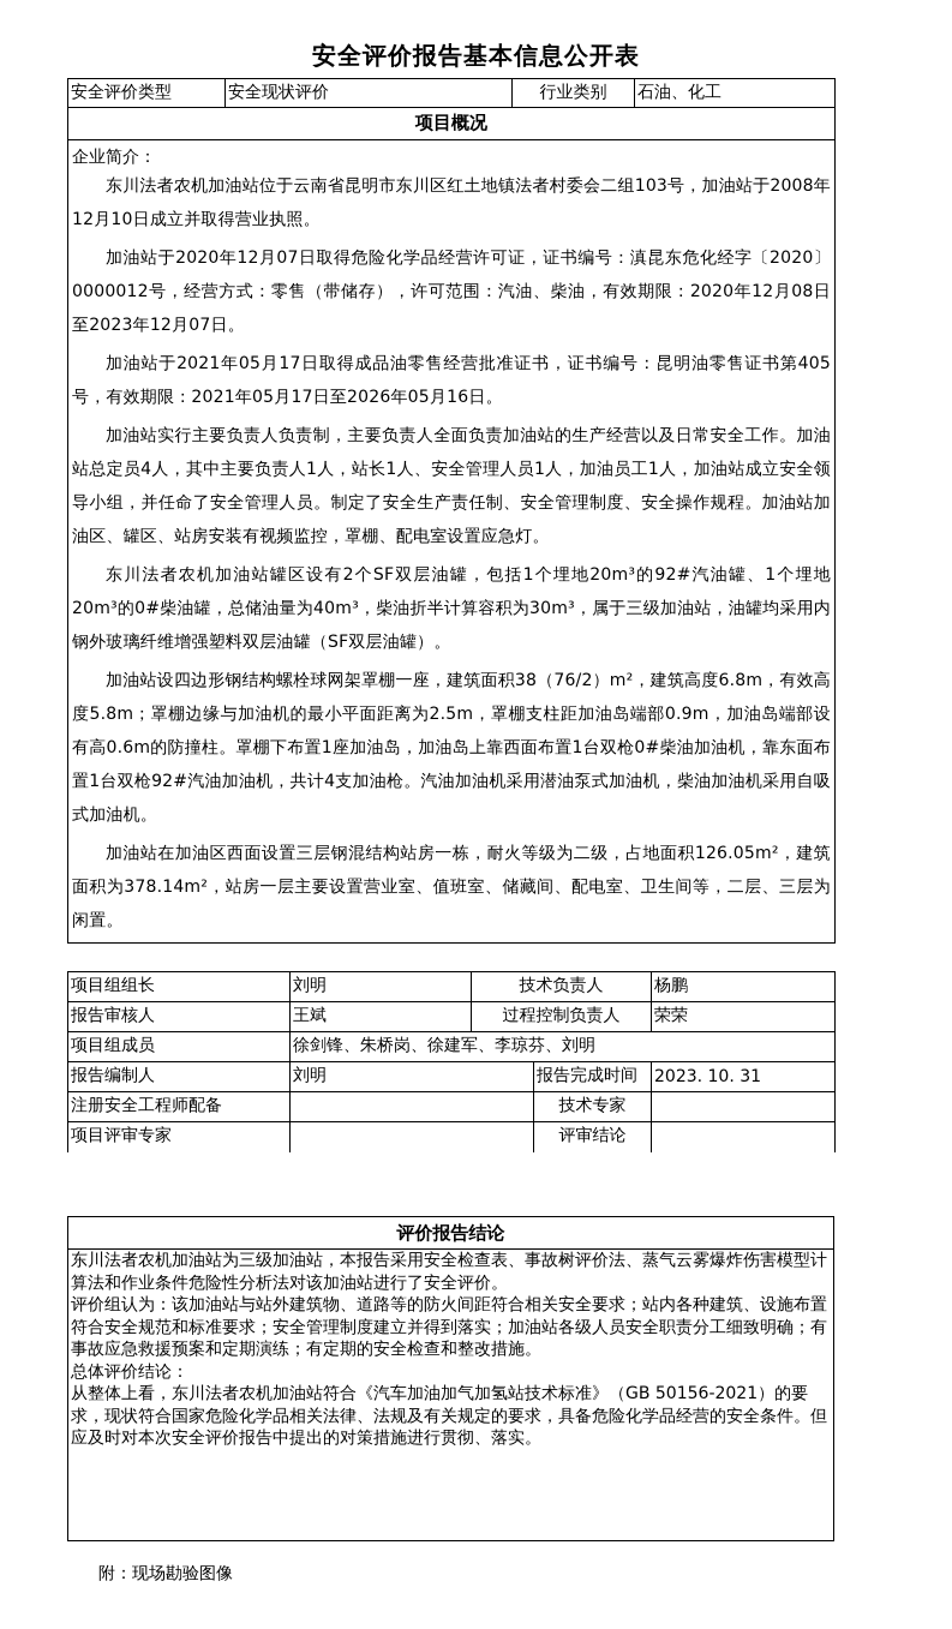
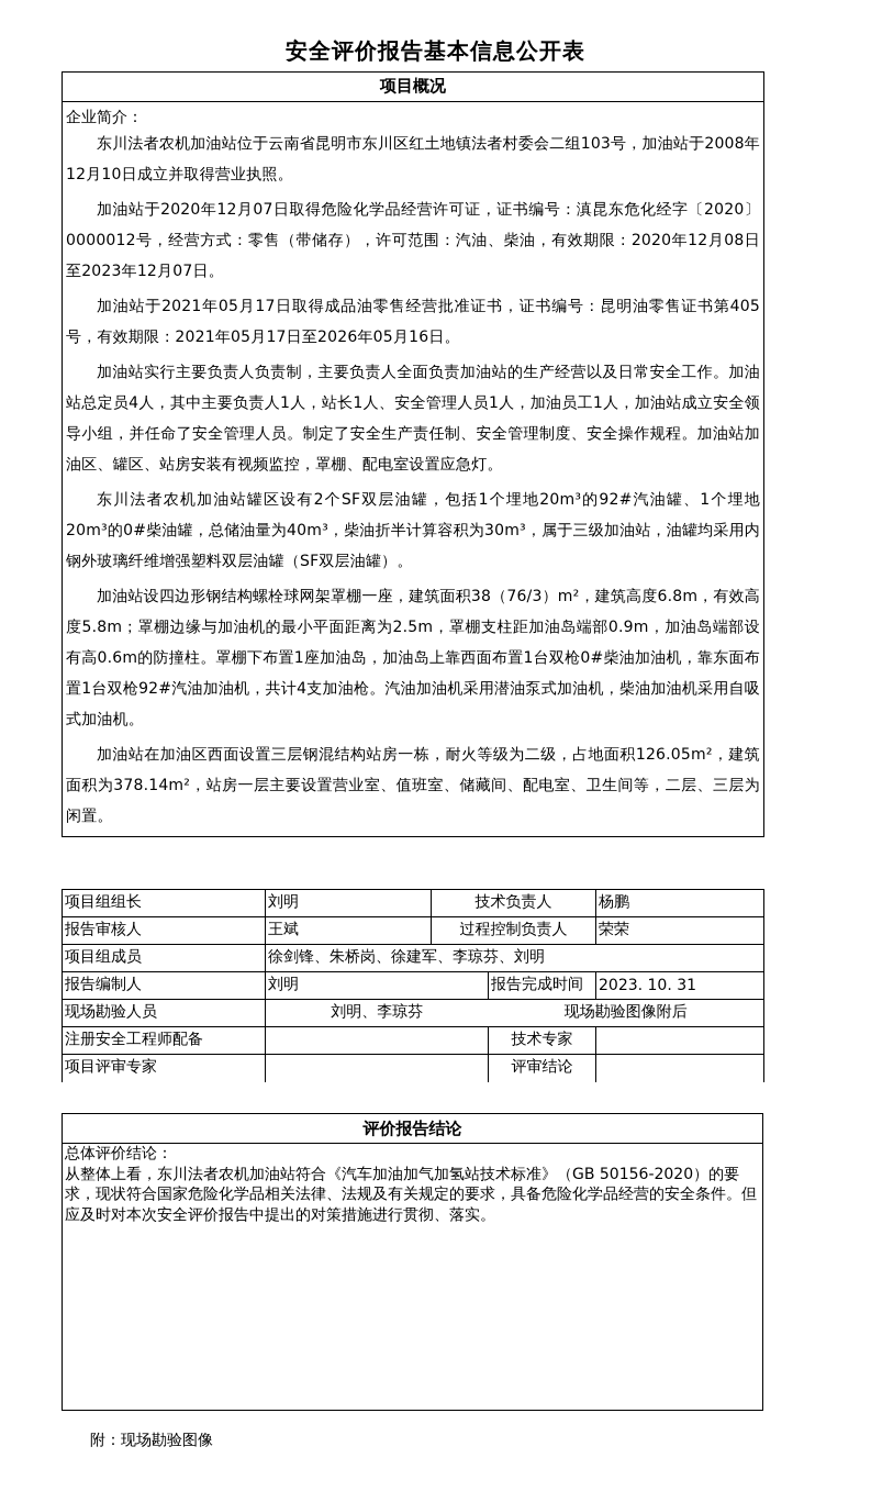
  安全评价报告基本信息公开表
- 安全评价类型	安全现状评价	行业类别	石油、化工
  项目概况
- 企业简介： 东川法者农机加油站位于云南省昆明市东川区红土地镇法者村委会二组103号，加油站于2008年12月10日成立并取得营业执照。 加油站于2020年12月07日取得危险化学品经营许可证，证书编号：滇昆东危化经字〔2020〕0000012号，经营方式：零售（带储存），许可范围：汽油、柴油，有效期限：2020年12月08日至2023年12月07日。 加油站于2021年05月17日取得成品油零售经营批准证书，证书编号：昆明油零售证书第405号，有效期限：2021年05月17日至2026年05月16日。 加油站实行主要负责人负责制，主要负责人全面负责加油站的生产经营以及日常安全工作。加油站总定员4人，其中主要负责人1人，站长1人、安全管理人员1人，加油员工1人，加油站成立安全领导小组，并任命了安全管理人员。制定了安全生产责任制、安全管理制度、安全操作规程。加油站加油区、罐区、站房安装有视频监控，罩棚、配电室设置应急灯。 东川法者农机加油站罐区设有2个SF双层油罐，包括1个埋地20m³的92#汽油罐、1个埋地20m³的0#柴油罐，总储油量为40m³，柴油折半计算容积为30m³，属于三级加油站，油罐均采用内钢外玻璃纤维增强塑料双层油罐（SF双层油罐）。 加油站设四边形钢结构螺栓球网架罩棚一座，建筑面积38（76/2）m²，建筑高度6.8m，有效高度5.8m；罩棚边缘与加油机的最小平面距离为2.5m，罩棚支柱距加油岛端部0.9m，加油岛端部设有高0.6m的防撞柱。罩棚下布置1座加油岛，加油岛上靠西面布置1台双枪0#柴油加油机，靠东面布置1台双枪92#汽油加油机，共计4支加油枪。汽油加油机采用潜油泵式加油机，柴油加油机采用自吸式加油机。 加油站在加油区西面设置三层钢混结构站房一栋，耐火等级为二级，占地面积126.05m²，建筑面积为378.14m²，站房一层主要设置营业室、值班室、储藏间、配电室、卫生间等，二层、三层为闲置。
+ 企业简介： 东川法者农机加油站位于云南省昆明市东川区红土地镇法者村委会二组103号，加油站于2008年12月10日成立并取得营业执照。 加油站于2020年12月07日取得危险化学品经营许可证，证书编号：滇昆东危化经字〔2020〕0000012号，经营方式：零售（带储存），许可范围：汽油、柴油，有效期限：2020年12月08日至2023年12月07日。 加油站于2021年05月17日取得成品油零售经营批准证书，证书编号：昆明油零售证书第405号，有效期限：2021年05月17日至2026年05月16日。 加油站实行主要负责人负责制，主要负责人全面负责加油站的生产经营以及日常安全工作。加油站总定员4人，其中主要负责人1人，站长1人、安全管理人员1人，加油员工1人，加油站成立安全领导小组，并任命了安全管理人员。制定了安全生产责任制、安全管理制度、安全操作规程。加油站加油区、罐区、站房安装有视频监控，罩棚、配电室设置应急灯。 东川法者农机加油站罐区设有2个SF双层油罐，包括1个埋地20m³的92#汽油罐、1个埋地20m³的0#柴油罐，总储油量为40m³，柴油折半计算容积为30m³，属于三级加油站，油罐均采用内钢外玻璃纤维增强塑料双层油罐（SF双层油罐）。 加油站设四边形钢结构螺栓球网架罩棚一座，建筑面积38（76/3）m²，建筑高度6.8m，有效高度5.8m；罩棚边缘与加油机的最小平面距离为2.5m，罩棚支柱距加油岛端部0.9m，加油岛端部设有高0.6m的防撞柱。罩棚下布置1座加油岛，加油岛上靠西面布置1台双枪0#柴油加油机，靠东面布置1台双枪92#汽油加油机，共计4支加油枪。汽油加油机采用潜油泵式加油机，柴油加油机采用自吸式加油机。 加油站在加油区西面设置三层钢混结构站房一栋，耐火等级为二级，占地面积126.05m²，建筑面积为378.14m²，站房一层主要设置营业室、值班室、储藏间、配电室、卫生间等，二层、三层为闲置。
  项目组组长	刘明	技术负责人	杨鹏
  报告审核人	王斌	过程控制负责人	荣荣
  项目组成员	徐剑锋、朱桥岗、徐建军、李琼芬、刘明
  报告编制人	刘明	报告完成时间	2023. 10. 31
+ 现场勘验人员	刘明、李琼芬	现场勘验图像附后
  注册安全工程师配备		技术专家
  项目评审专家		评审结论
  评价报告结论
- 东川法者农机加油站为三级加油站，本报告采用安全检查表、事故树评价法、蒸气云雾爆炸伤害模型计算法和作业条件危险性分析法对该加油站进行了安全评价。
- 评价组认为：该加油站与站外建筑物、道路等的防火间距符合相关安全要求；站内各种建筑、设施布置符合安全规范和标准要求；安全管理制度建立并得到落实；加油站各级人员安全职责分工细致明确；有事故应急救援预案和定期演练；有定期的安全检查和整改措施。
  总体评价结论：
- 从整体上看，东川法者农机加油站符合《汽车加油加气加氢站技术标准》（GB 50156-2021）的要求，现状符合国家危险化学品相关法律、法规及有关规定的要求，具备危险化学品经营的安全条件。但应及时对本次安全评价报告中提出的对策措施进行贯彻、落实。
+ 从整体上看，东川法者农机加油站符合《汽车加油加气加氢站技术标准》（GB 50156-2020）的要求，现状符合国家危险化学品相关法律、法规及有关规定的要求，具备危险化学品经营的安全条件。但应及时对本次安全评价报告中提出的对策措施进行贯彻、落实。
  附：现场勘验图像
